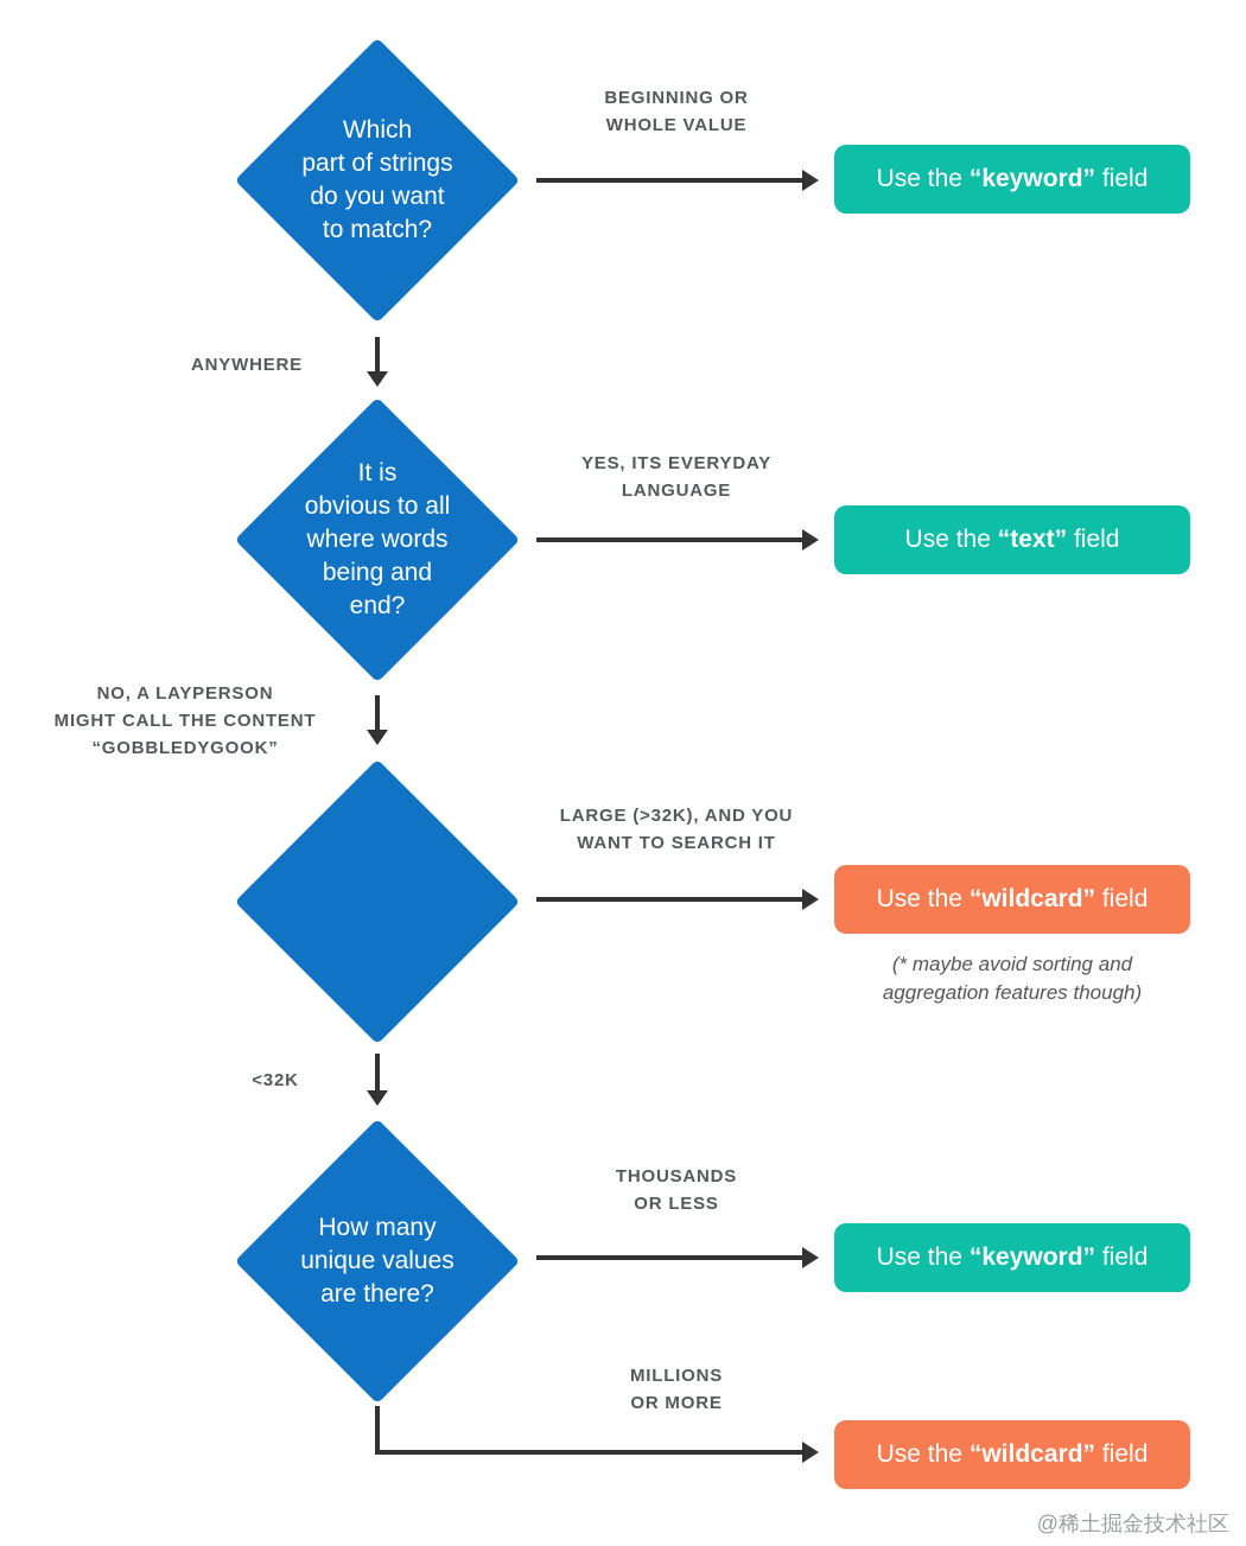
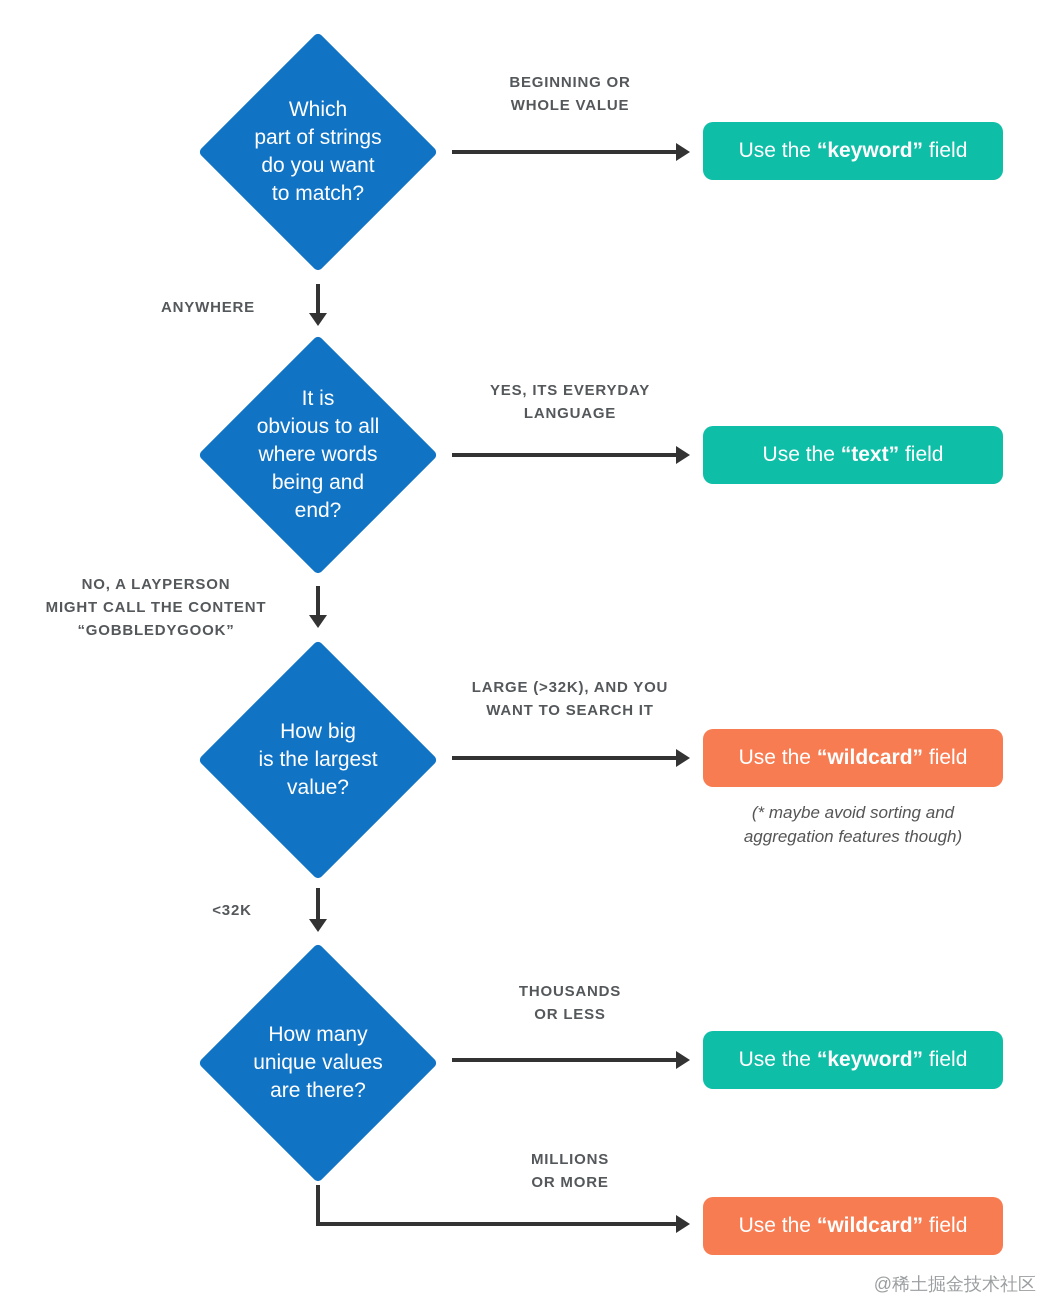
  Which
  part of strings
  do you want
  to match?
  BEGINNING OR
  WHOLE VALUE
  Use the
  “keyword”
  field
  ANYWHERE
  It is
  obvious to all
  where words
  being and
  end?
  YES, ITS EVERYDAY
  LANGUAGE
  Use the
  “text”
  field
  NO, A LAYPERSON
  MIGHT CALL THE CONTENT
  “GOBBLEDYGOOK”
+ How big
+ is the largest
+ value?
  LARGE (>32K), AND YOU
  WANT TO SEARCH IT
  Use the
  “wildcard”
  field
  (* maybe avoid sorting and
  aggregation features though)
  <32K
  How many
  unique values
  are there?
  THOUSANDS
  OR LESS
  Use the
  “keyword”
  field
  MILLIONS
  OR MORE
  Use the
  “wildcard”
  field
  @稀土掘金技术社区
